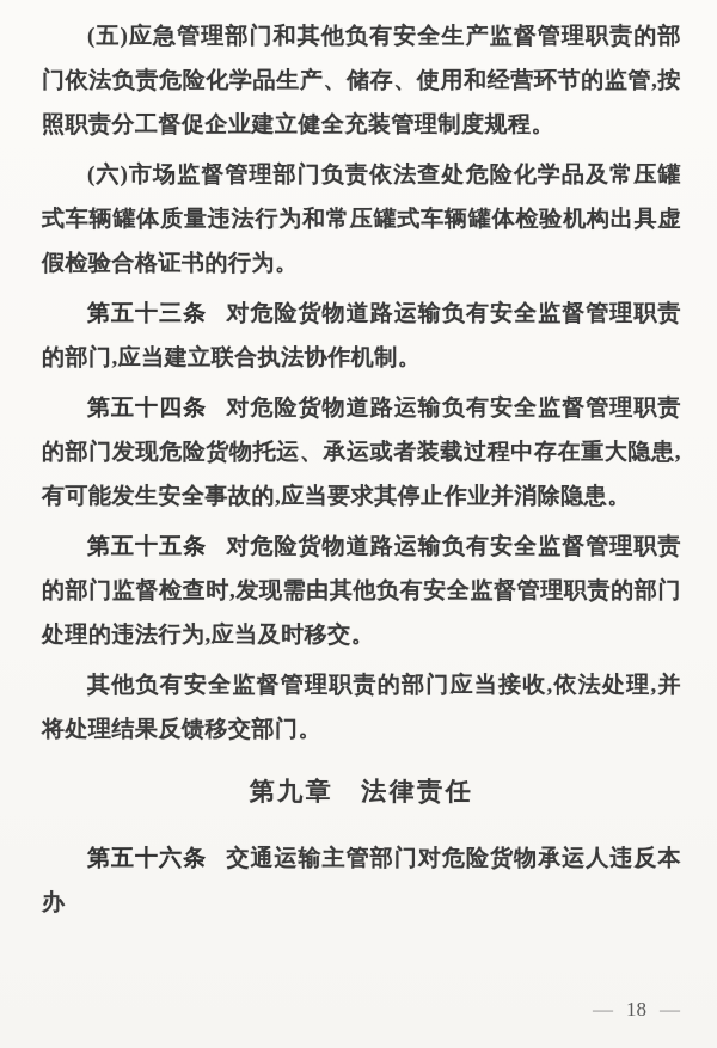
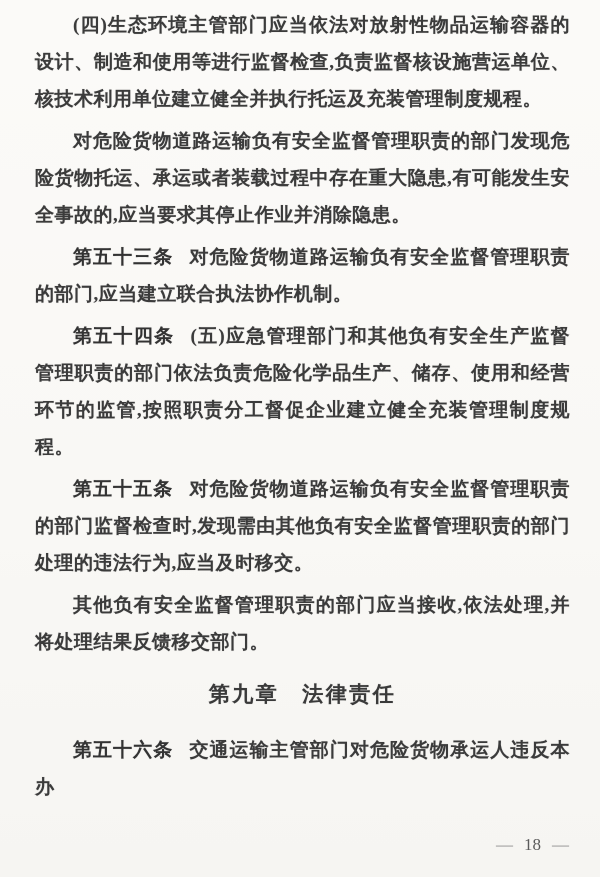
+ (四)生态环境主管部门应当依法对放射性物品运输容器的设计、制造和使用等进行监督检查,负责监督核设施营运单位、核技术利用单位建立健全并执行托运及充装管理制度规程。
- (五)应急管理部门和其他负有安全生产监督管理职责的部门依法负责危险化学品生产、储存、使用和经营环节的监管,按照职责分工督促企业建立健全充装管理制度规程。
+ 对危险货物道路运输负有安全监督管理职责的部门发现危险货物托运、承运或者装载过程中存在重大隐患,有可能发生安全事故的,应当要求其停止作业并消除隐患。
- (六)市场监督管理部门负责依法查处危险化学品及常压罐式车辆罐体质量违法行为和常压罐式车辆罐体检验机构出具虚假检验合格证书的行为。
  第五十三条 对危险货物道路运输负有安全监督管理职责的部门,应当建立联合执法协作机制。
- 第五十四条 对危险货物道路运输负有安全监督管理职责的部门发现危险货物托运、承运或者装载过程中存在重大隐患,有可能发生安全事故的,应当要求其停止作业并消除隐患。
+ 第五十四条 (五)应急管理部门和其他负有安全生产监督管理职责的部门依法负责危险化学品生产、储存、使用和经营环节的监管,按照职责分工督促企业建立健全充装管理制度规程。
  第五十五条 对危险货物道路运输负有安全监督管理职责的部门监督检查时,发现需由其他负有安全监督管理职责的部门处理的违法行为,应当及时移交。
  其他负有安全监督管理职责的部门应当接收,依法处理,并将处理结果反馈移交部门。
  第九章 法律责任
  第五十六条 交通运输主管部门对危险货物承运人违反本办
  —
  18
  —
